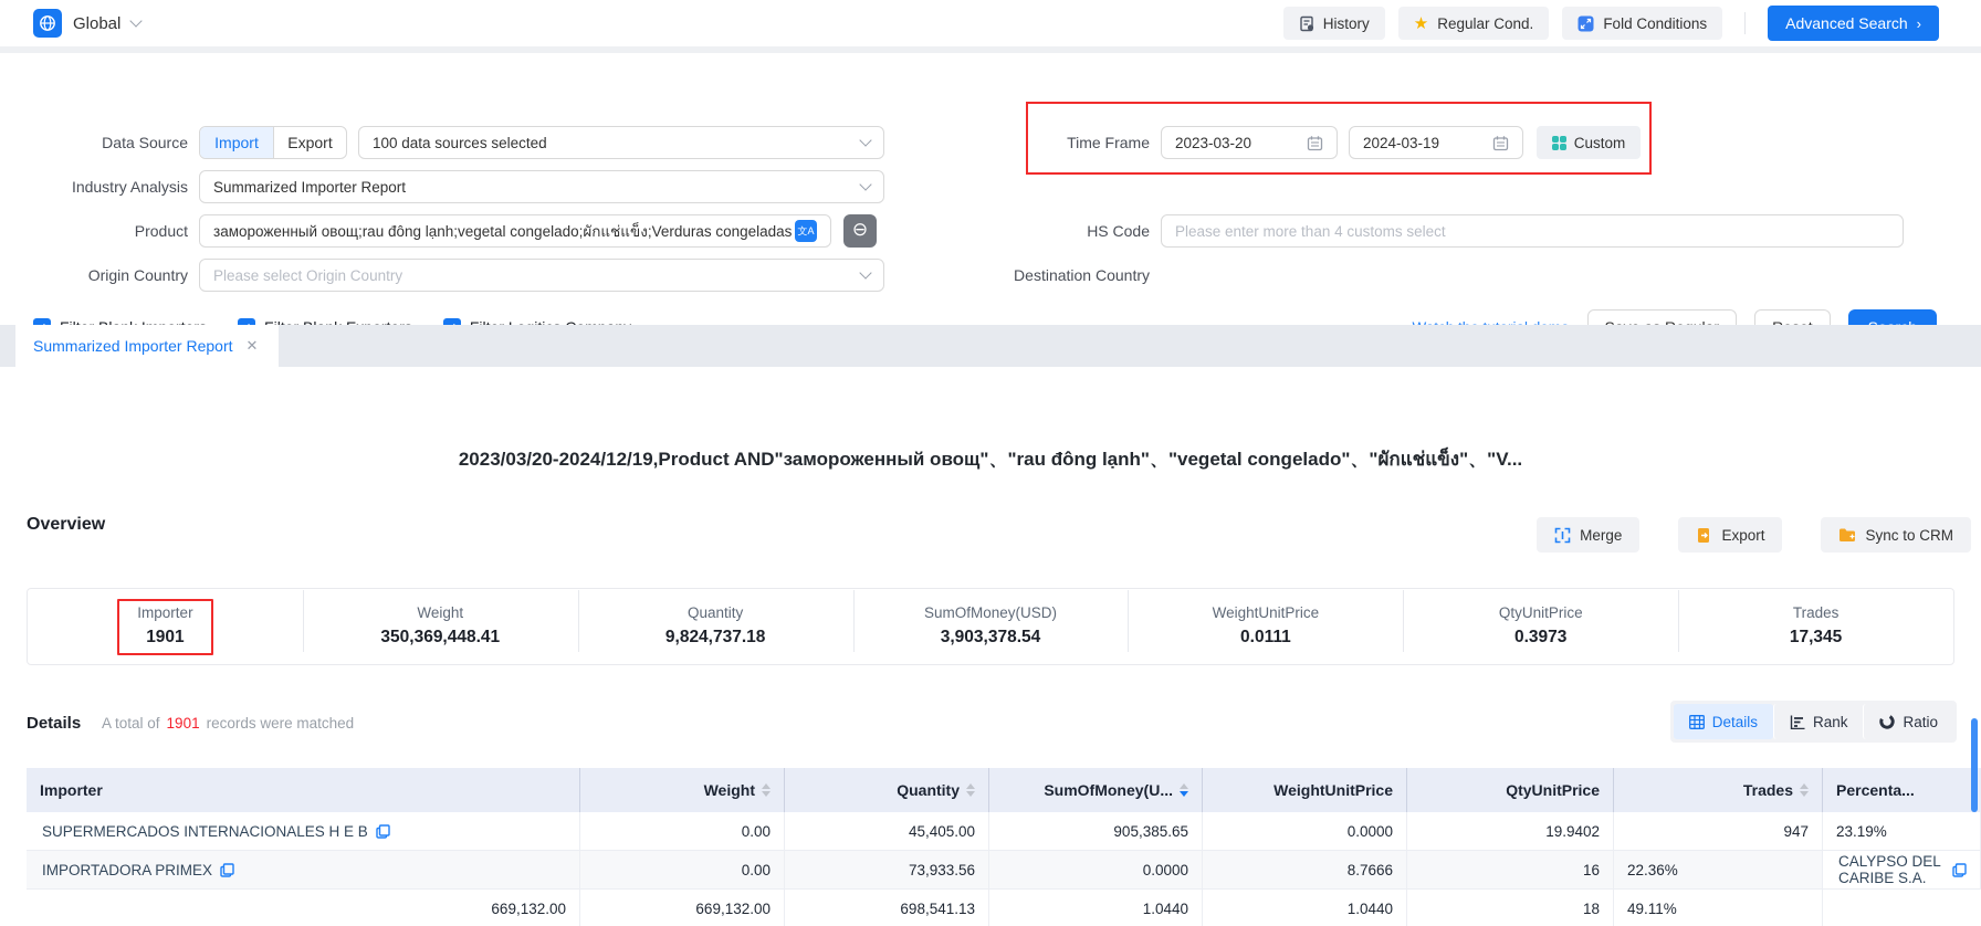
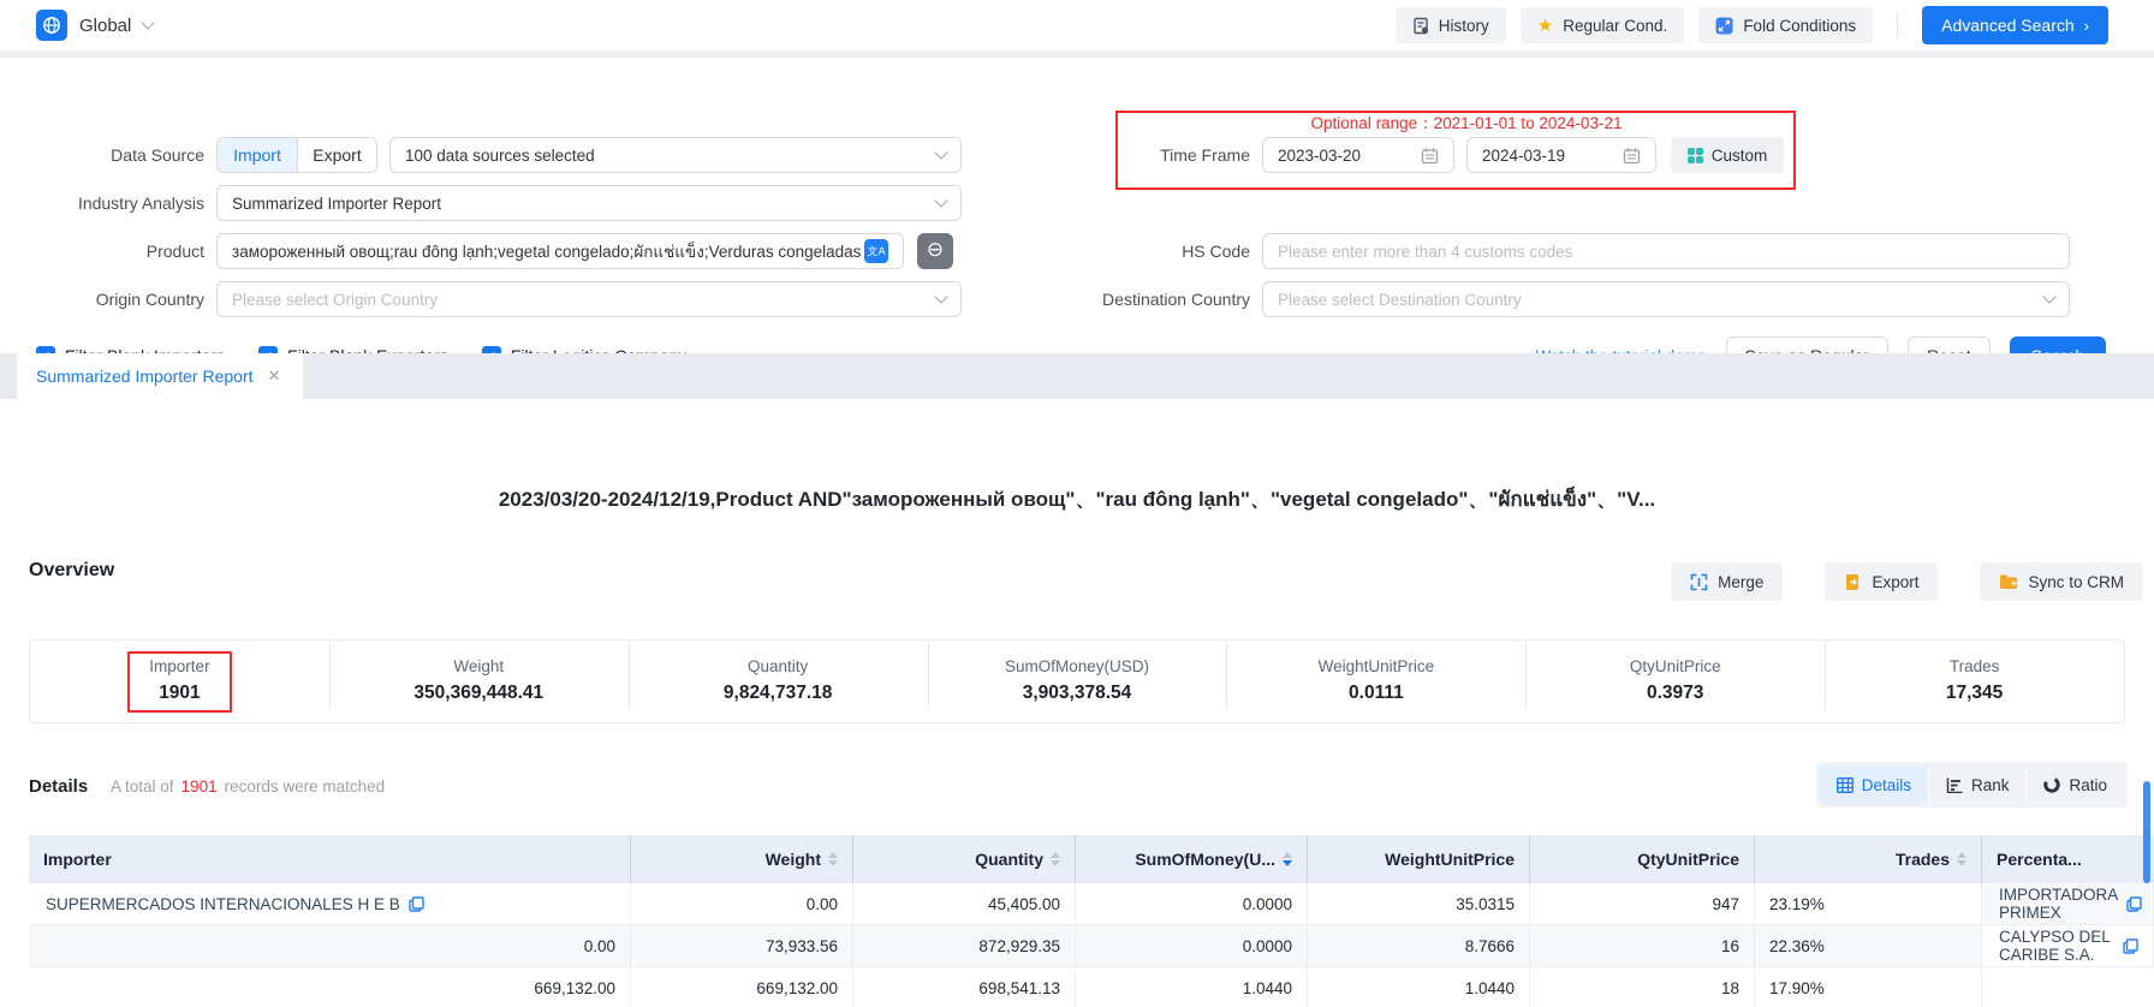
  Global
  History
  ★
  Regular Cond.
  Fold Conditions
  Advanced Search
  ›
  Data Source
  Import
  Export
  100 data sources selected
+ Optional range：2021-01-01 to 2024-03-21
  Time Frame
  2023-03-20
  2024-03-19
  Custom
  Industry Analysis
  Summarized Importer Report
  Product
  замороженный овощ;rau đông lạnh;vegetal congelado;ผักแช่แข็ง;Verduras congeladas
  文A
  ⊖
  HS Code
- Please enter more than 4 customs select
+ Please enter more than 4 customs codes
  Origin Country
  Please select Origin Country
  Destination Country
+ Please select Destination Country
  Summarized Importer Report
  ✕
  2023/03/20-2024/12/19,Product AND"замороженный овощ"、"rau đông lạnh"、"vegetal congelado"、"ผักแช่แข็ง"、"V...
  Overview
  Merge
  Export
  Sync to CRM
  Importer
  1901
  Weight
  350,369,448.41
  Quantity
  9,824,737.18
  SumOfMoney(USD)
  3,903,378.54
  WeightUnitPrice
  0.0111
  QtyUnitPrice
  0.3973
  Trades
  17,345
  Details
  A total of 1901 records were matched
  Details
  Rank
  Ratio
  Importer
  Weight
  Quantity
  SumOfMoney(U...
  WeightUnitPrice
  QtyUnitPrice
  Trades
  Percenta...
  SUPERMERCADOS INTERNACIONALES H E B
  0.00
  45,405.00
- 905,385.65
  0.0000
- 19.9402
+ 35.0315
  947
  23.19%
  IMPORTADORA PRIMEX
  0.00
  73,933.56
+ 872,929.35
  0.0000
  8.7666
  16
  22.36%
  CALYPSO DEL CARIBE S.A.
  669,132.00
  669,132.00
  698,541.13
  1.0440
  1.0440
  18
- 49.11%
+ 17.90%
